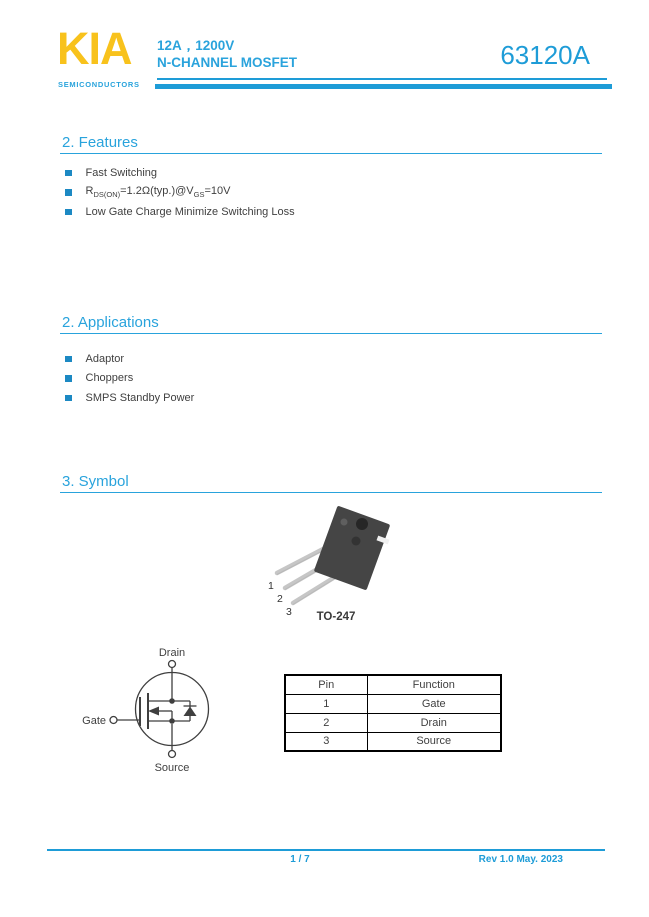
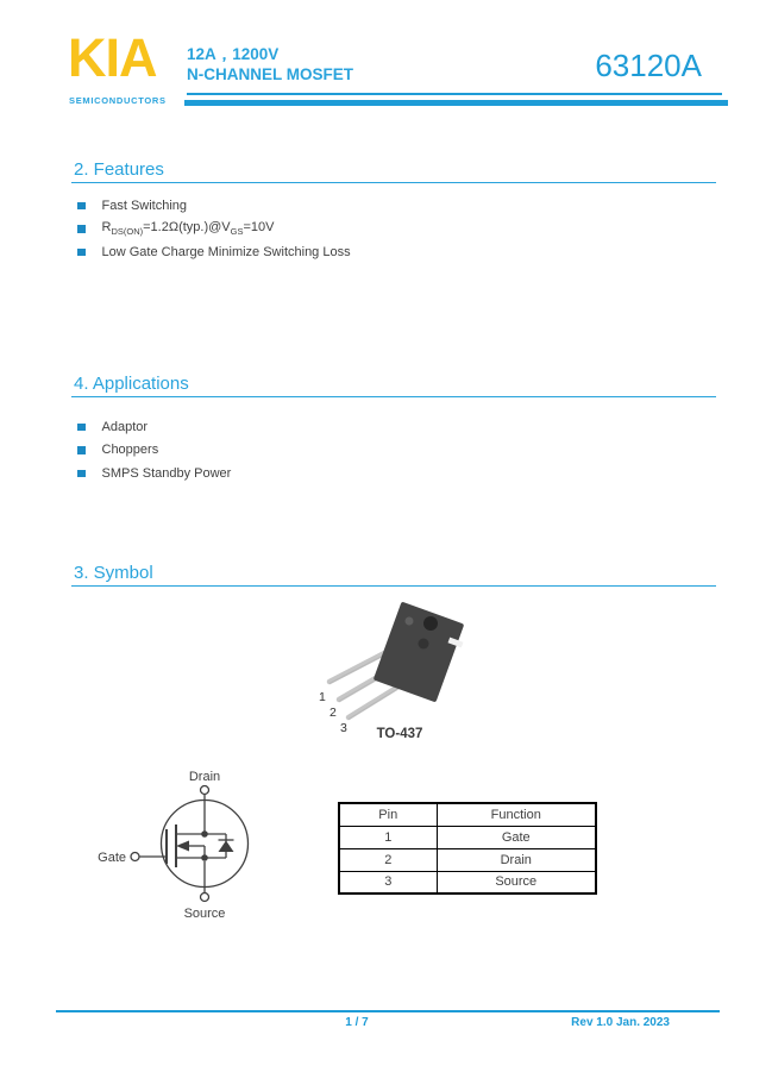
  KIA
  SEMICONDUCTORS
  12A，1200V
  N-CHANNEL MOSFET
  63120A
  2. Features
  Fast Switching
  RDS(ON)=1.2Ω(typ.)@VGS=10V
  Low Gate Charge Minimize Switching Loss
- 2. Applications
+ 4. Applications
  Adaptor
  Choppers
  SMPS Standby Power
  3. Symbol
  1
  2
  3
- TO-247
+ TO-437
  Drain
  Gate
  Source
  Pin	Function
  1	Gate
  2	Drain
  3	Source
  1 / 7
- Rev 1.0 May. 2023
+ Rev 1.0 Jan. 2023
